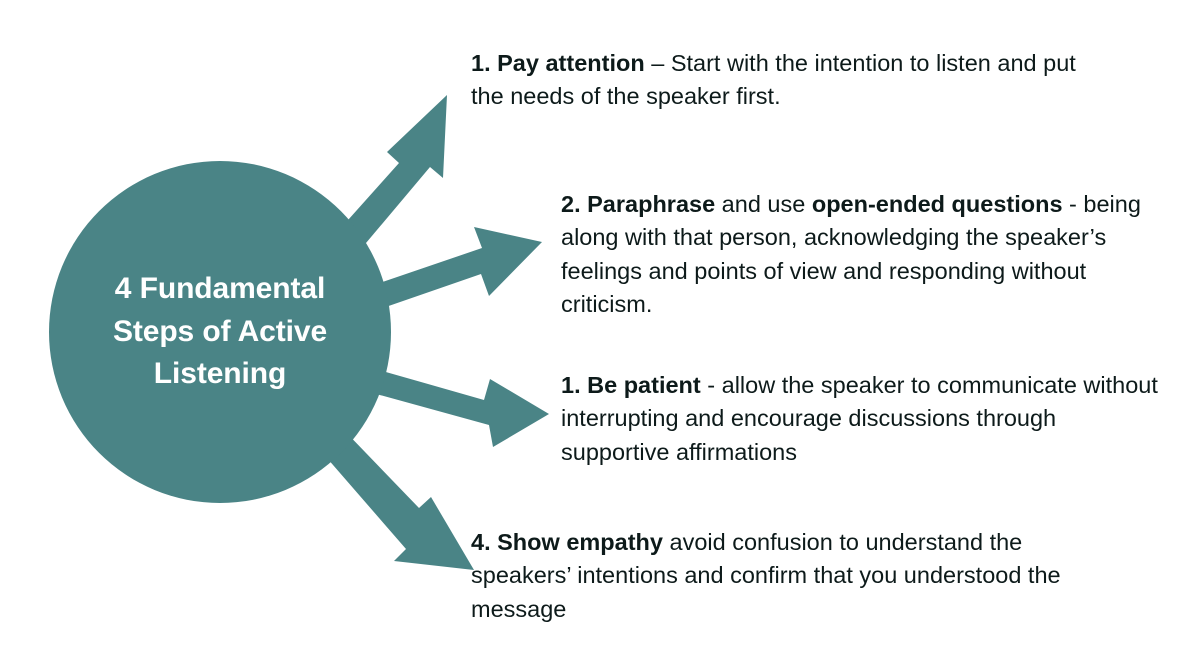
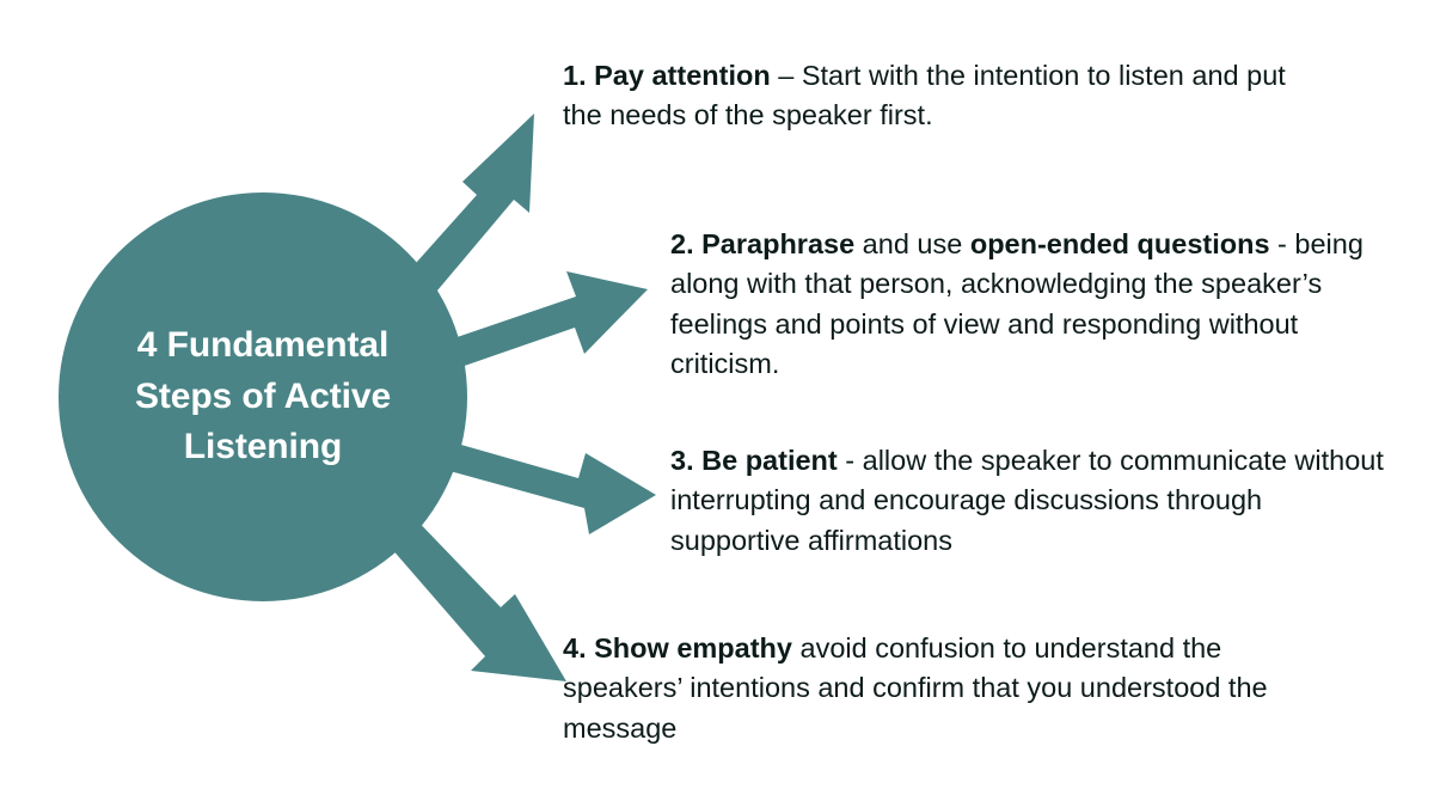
  4 Fundamental
  Steps of Active
  Listening
  1. Pay attention – Start with the intention to listen and put the needs of the speaker first.
  2. Paraphrase and use open-ended questions - being along with that person, acknowledging the speaker’s feelings and points of view and responding without criticism.
- 1. Be patient - allow the speaker to communicate without interrupting and encourage discussions through supportive affirmations
+ 3. Be patient - allow the speaker to communicate without interrupting and encourage discussions through supportive affirmations
  4. Show empathy avoid confusion to understand the speakers’ intentions and confirm that you understood the message
